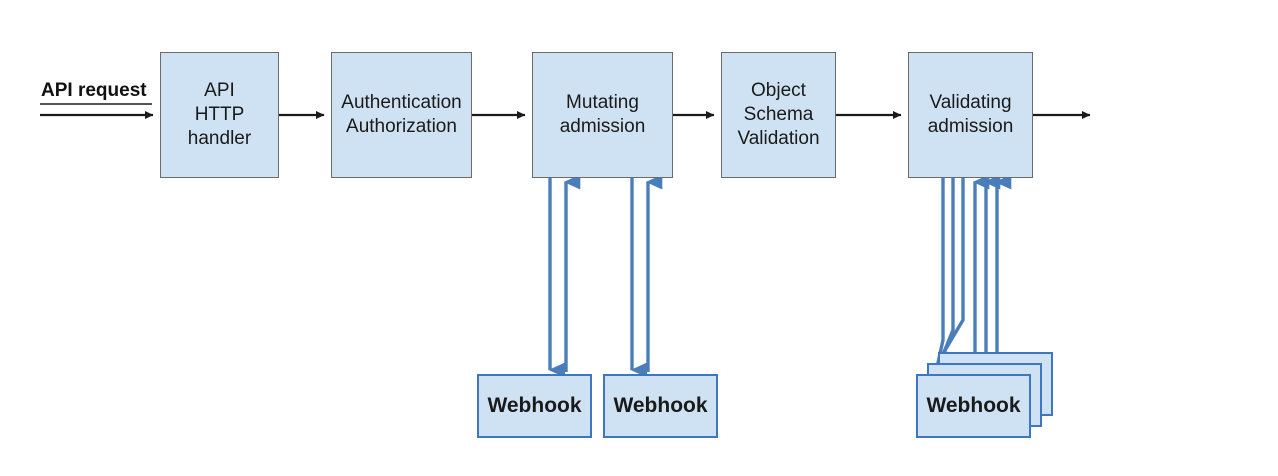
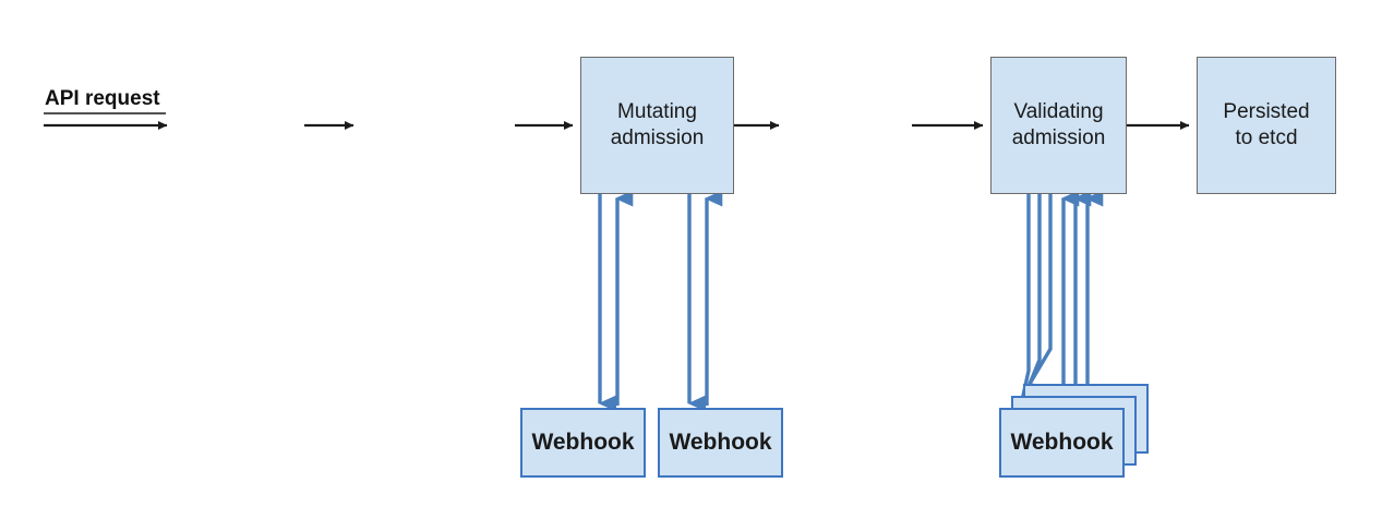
  API request
- API
- HTTP
- handler
- Authentication
- Authorization
  Mutating
  admission
- Object
- Schema
- Validation
  Validating
  admission
+ Persisted
+ to etcd
  Webhook
  Webhook
  Webhook
